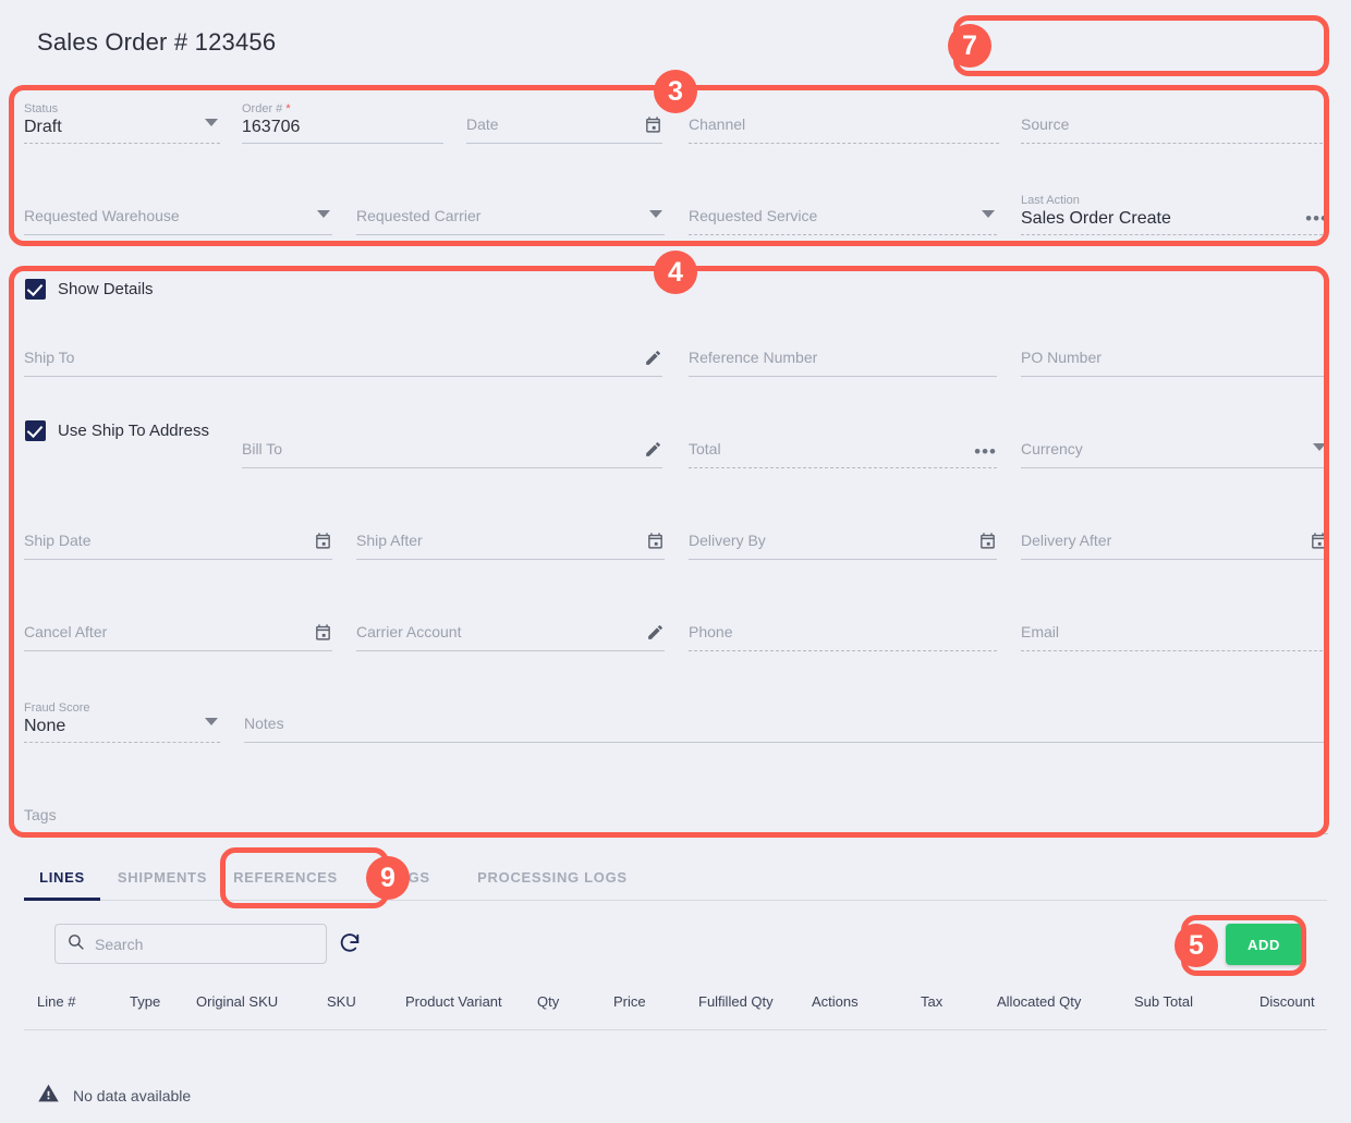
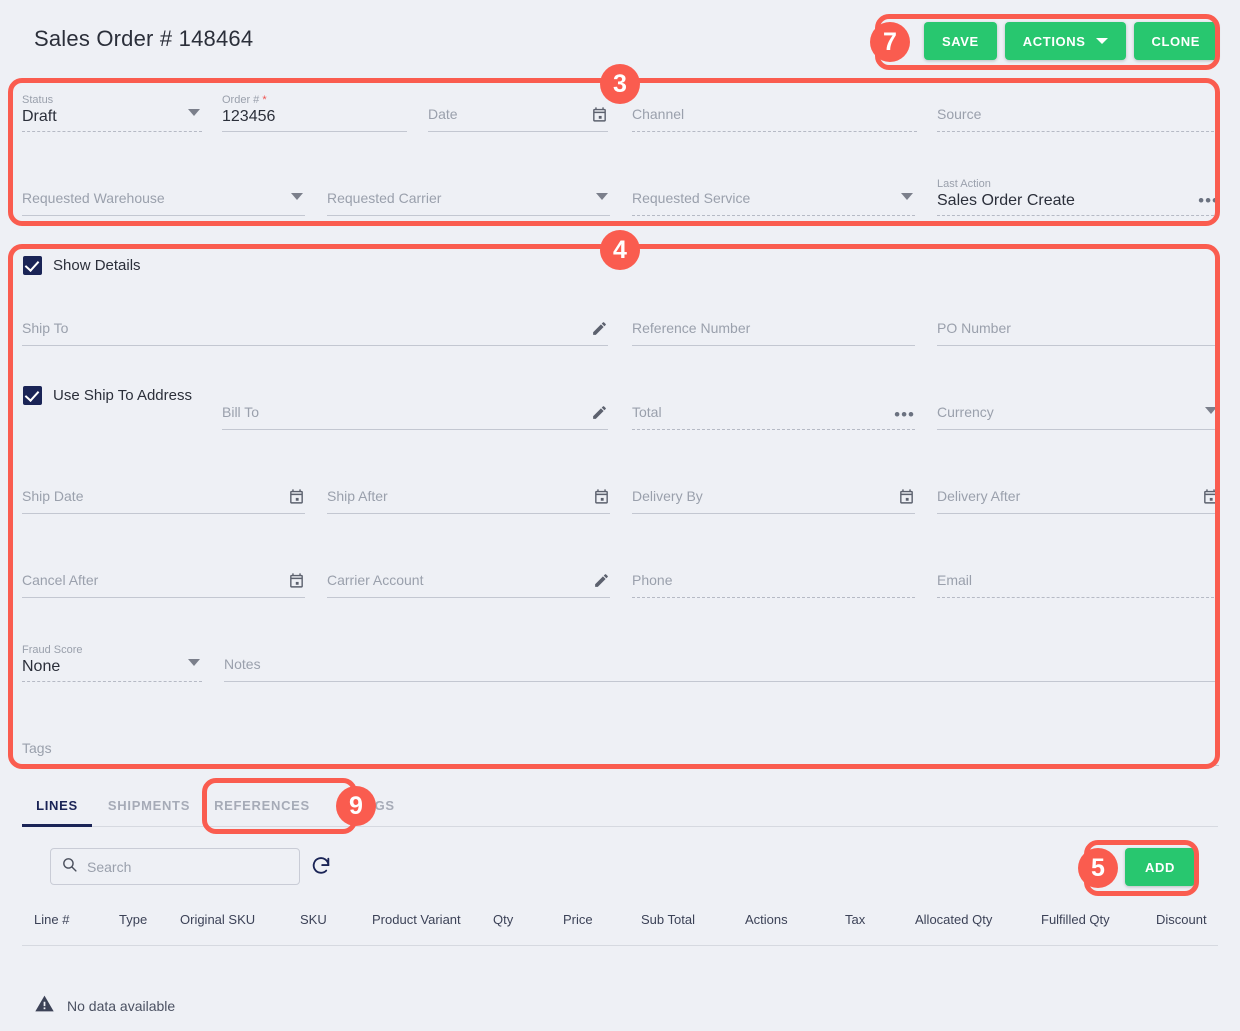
- Sales Order # 123456
+ Sales Order # 148464
+ SAVE
+ ACTIONS
+ CLONE
  Status
  Draft
  Order # *
- 163706
+ 123456
  Date
  Channel
  Source
  Requested Warehouse
  Requested Carrier
  Requested Service
  Last Action
  Sales Order Create
  •••
  Show Details
  Ship To
  Reference Number
  PO Number
  Use Ship To Address
  Bill To
  Total
  •••
  Currency
  Ship Date
  Ship After
  Delivery By
  Delivery After
  Cancel After
  Carrier Account
  Phone
  Email
  Fraud Score
  None
  Notes
  Tags
  LINES
  SHIPMENTS
  REFERENCES
- PROCESSING LOGS
  Search
  ADD
  Line #
  Type
  Original SKU
  SKU
  Product Variant
  Qty
  Price
- Fulfilled Qty
+ Sub Total
  Actions
  Tax
  Allocated Qty
- Sub Total
+ Fulfilled Qty
  Discount
  No data available
  3
  4
  5
  9
  7
